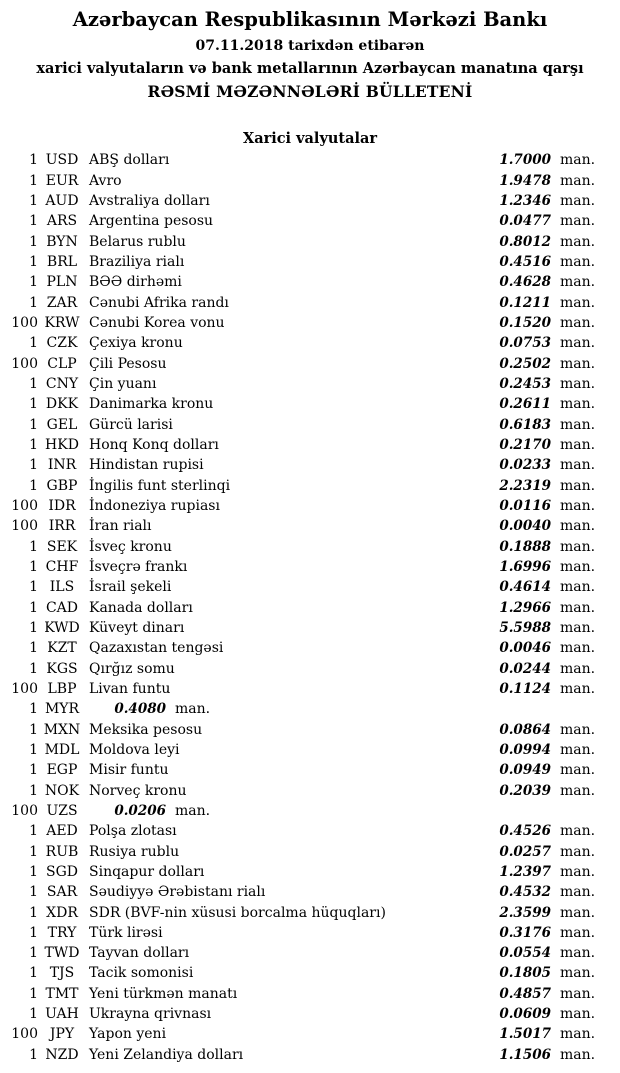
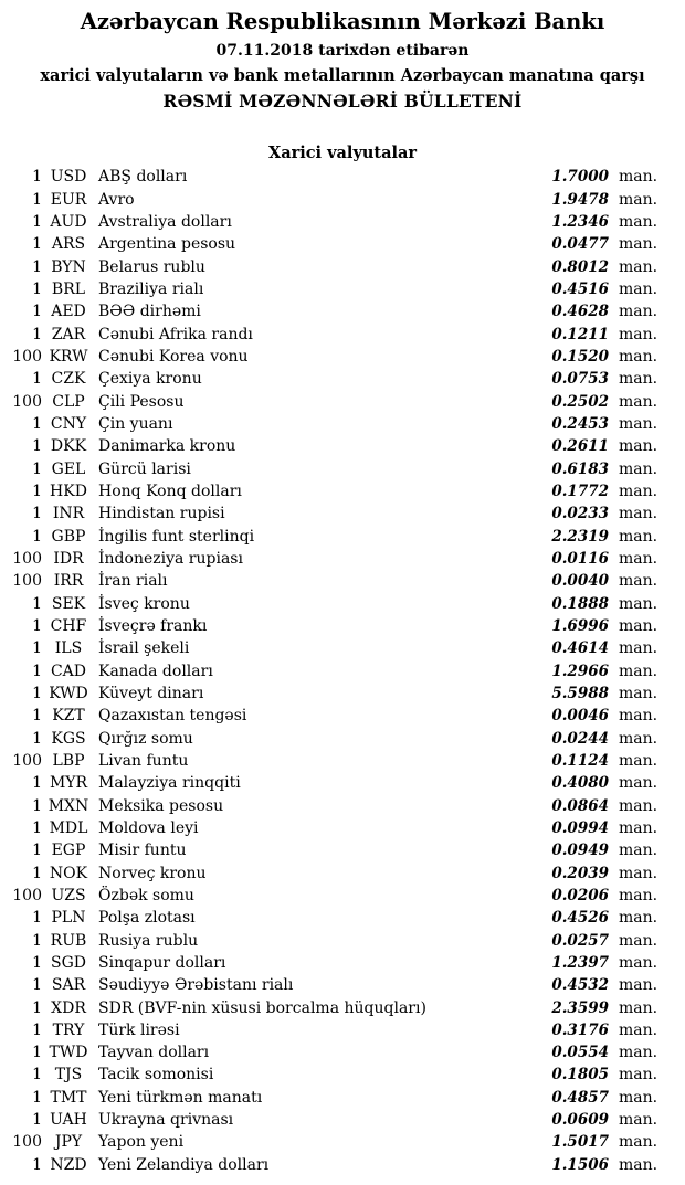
  Azərbaycan Respublikasının Mərkəzi Bankı
  07.11.2018 tarixdən etibarən
  xarici valyutaların və bank metallarının Azərbaycan manatına qarşı
  RƏSMİ MƏZƏNNƏLƏRİ BÜLLETENİ
  Xarici valyutalar
  1
  USD
  ABŞ dolları
  1.7000
  man.
  1
  EUR
  Avro
  1.9478
  man.
  1
  AUD
  Avstraliya dolları
  1.2346
  man.
  1
  ARS
  Argentina pesosu
  0.0477
  man.
  1
  BYN
  Belarus rublu
  0.8012
  man.
  1
  BRL
  Braziliya rialı
  0.4516
  man.
  1
- PLN
+ AED
  BƏƏ dirhəmi
  0.4628
  man.
  1
  ZAR
  Cənubi Afrika randı
  0.1211
  man.
  100
  KRW
  Cənubi Korea vonu
  0.1520
  man.
  1
  CZK
  Çexiya kronu
  0.0753
  man.
  100
  CLP
  Çili Pesosu
  0.2502
  man.
  1
  CNY
  Çin yuanı
  0.2453
  man.
  1
  DKK
  Danimarka kronu
  0.2611
  man.
  1
  GEL
  Gürcü larisi
  0.6183
  man.
  1
  HKD
  Honq Konq dolları
- 0.2170
+ 0.1772
  man.
  1
  INR
  Hindistan rupisi
  0.0233
  man.
  1
  GBP
  İngilis funt sterlinqi
  2.2319
  man.
  100
  IDR
  İndoneziya rupiası
  0.0116
  man.
  100
  IRR
  İran rialı
  0.0040
  man.
  1
  SEK
  İsveç kronu
  0.1888
  man.
  1
  CHF
  İsveçrə frankı
  1.6996
  man.
  1
  ILS
  İsrail şekeli
  0.4614
  man.
  1
  CAD
  Kanada dolları
  1.2966
  man.
  1
  KWD
  Küveyt dinarı
  5.5988
  man.
  1
  KZT
  Qazaxıstan tengəsi
  0.0046
  man.
  1
  KGS
  Qırğız somu
  0.0244
  man.
  100
  LBP
  Livan funtu
  0.1124
  man.
  1
  MYR
+ Malayziya rinqqiti
  0.4080
  man.
  1
  MXN
  Meksika pesosu
  0.0864
  man.
  1
  MDL
  Moldova leyi
  0.0994
  man.
  1
  EGP
  Misir funtu
  0.0949
  man.
  1
  NOK
  Norveç kronu
  0.2039
  man.
  100
  UZS
+ Özbək somu
  0.0206
  man.
  1
- AED
+ PLN
  Polşa zlotası
  0.4526
  man.
  1
  RUB
  Rusiya rublu
  0.0257
  man.
  1
  SGD
  Sinqapur dolları
  1.2397
  man.
  1
  SAR
  Səudiyyə Ərəbistanı rialı
  0.4532
  man.
  1
  XDR
  SDR (BVF-nin xüsusi borcalma hüquqları)
  2.3599
  man.
  1
  TRY
  Türk lirəsi
  0.3176
  man.
  1
  TWD
  Tayvan dolları
  0.0554
  man.
  1
  TJS
  Tacik somonisi
  0.1805
  man.
  1
  TMT
  Yeni türkmən manatı
  0.4857
  man.
  1
  UAH
  Ukrayna qrivnası
  0.0609
  man.
  100
  JPY
  Yapon yeni
  1.5017
  man.
  1
  NZD
  Yeni Zelandiya dolları
  1.1506
  man.
